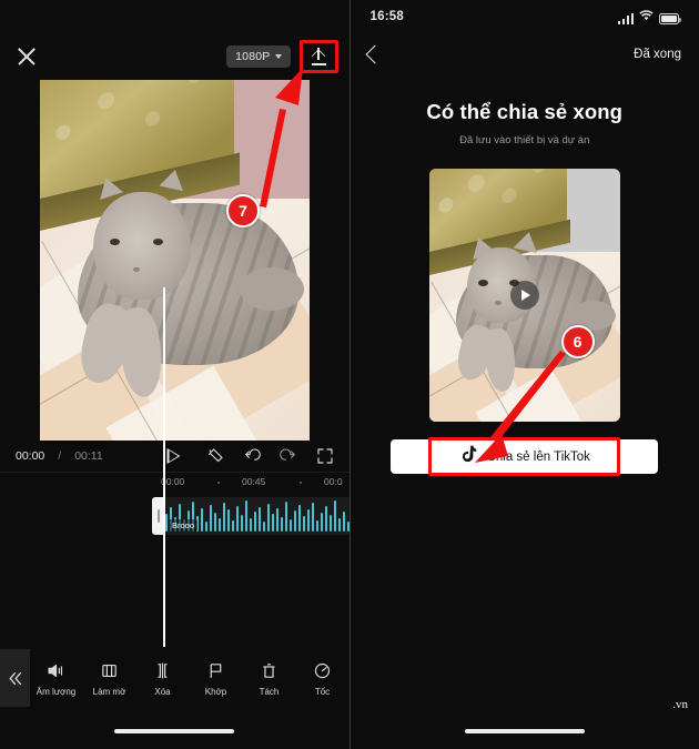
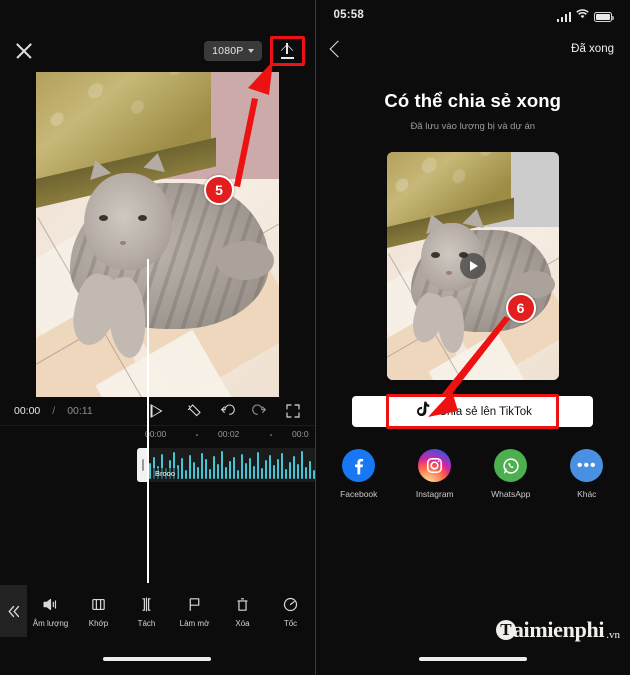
  1080P
- 7
+ 5
  00:00
  /
  00:11
  0:00
- 00:45
+ 00:02
  00:0
  Brooo
  Âm lượng
- Làm mờ
+ Khớp
- Xóa
+ Tách
- Khớp
+ Làm mờ
- Tách
+ Xóa
  Tốc
- 16:58
+ 05:58
  Đã xong
  Có thể chia sẻ xong
- Đã lưu vào thiết bị và dự án
+ Đã lưu vào lượng bị và dự án
  6
  a sẻ lên TikTok
+ Facebook
+ Instagram
+ WhatsApp
+ •••
+ Khác
+ T
+ aimienphi
  .vn
